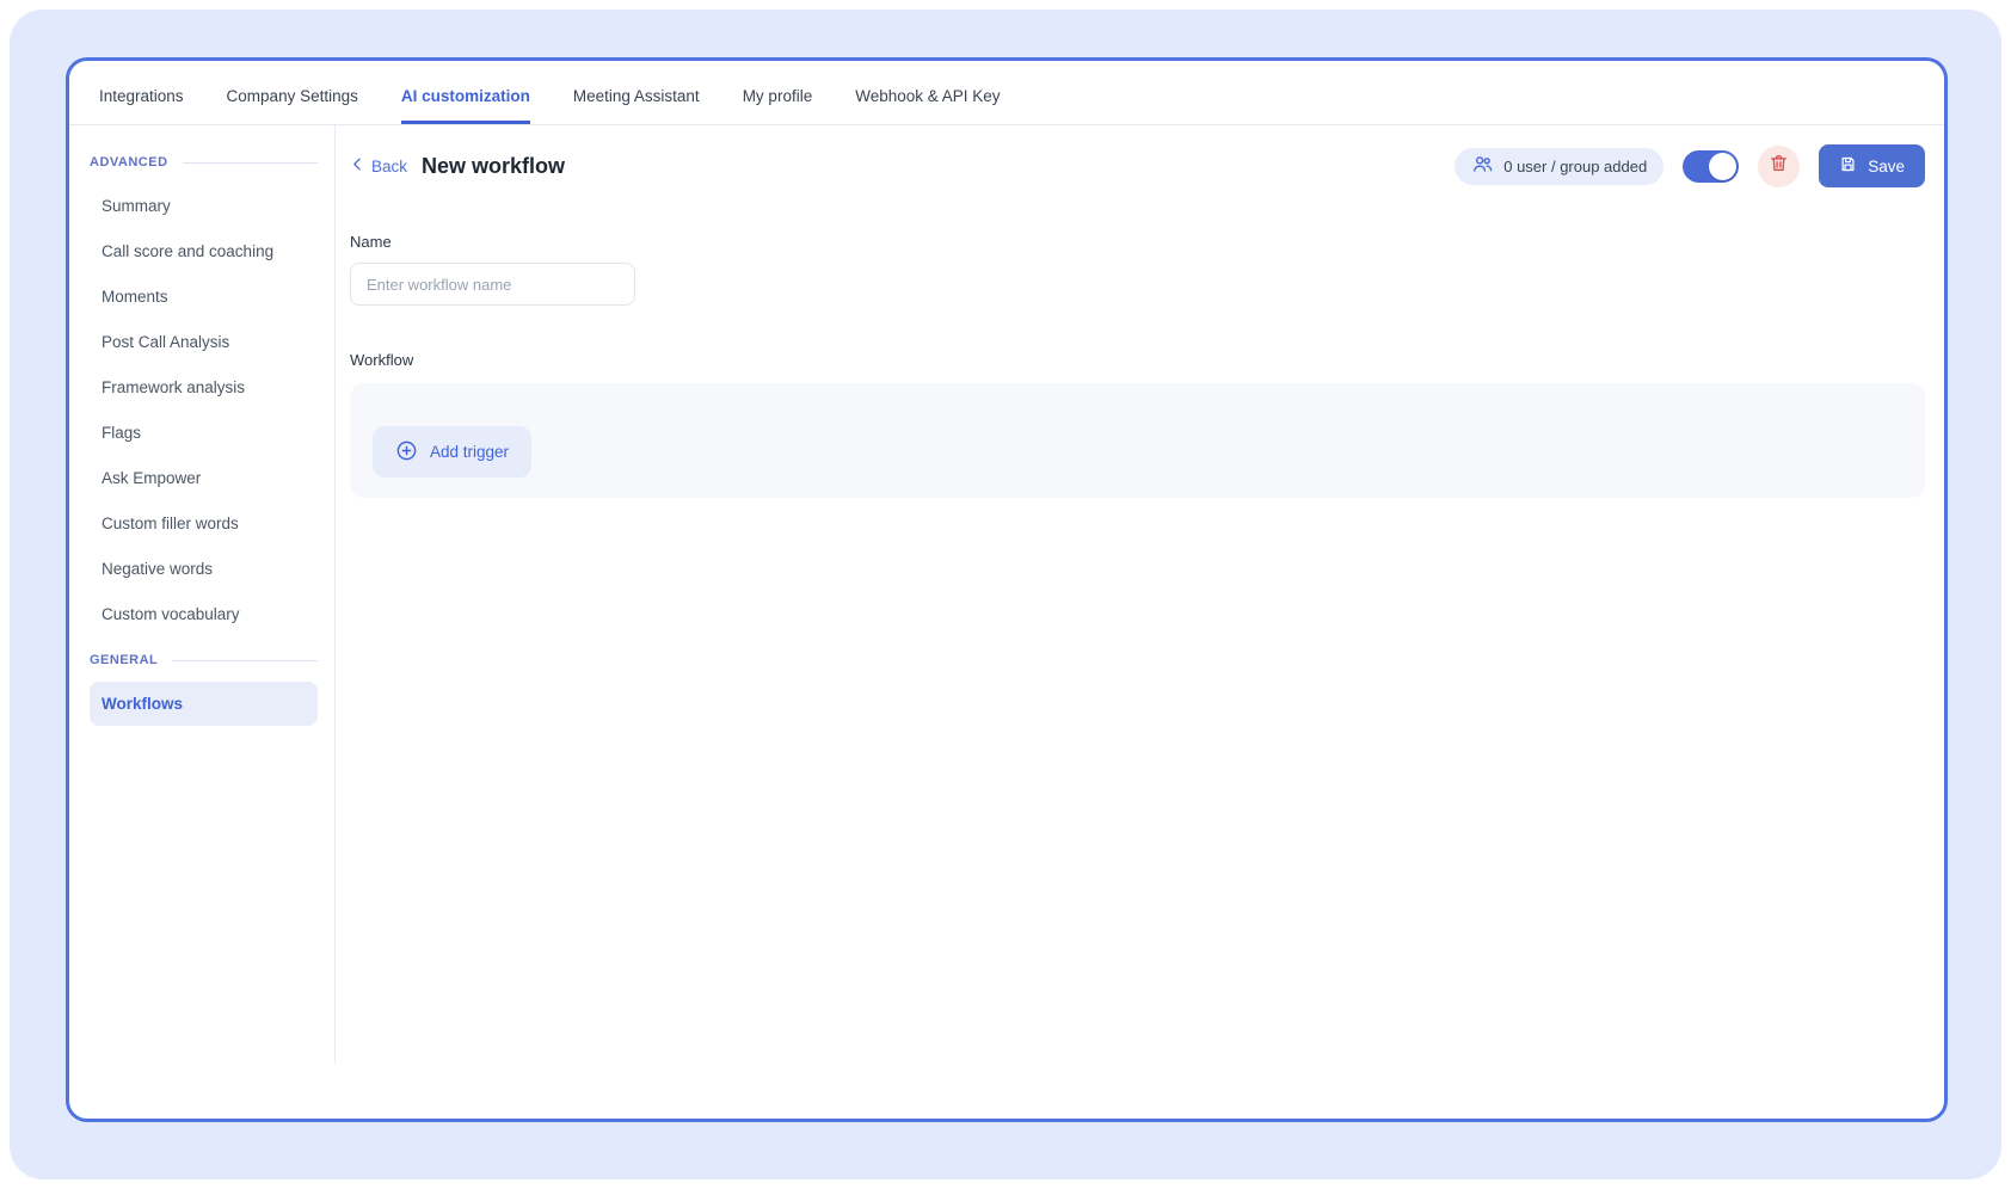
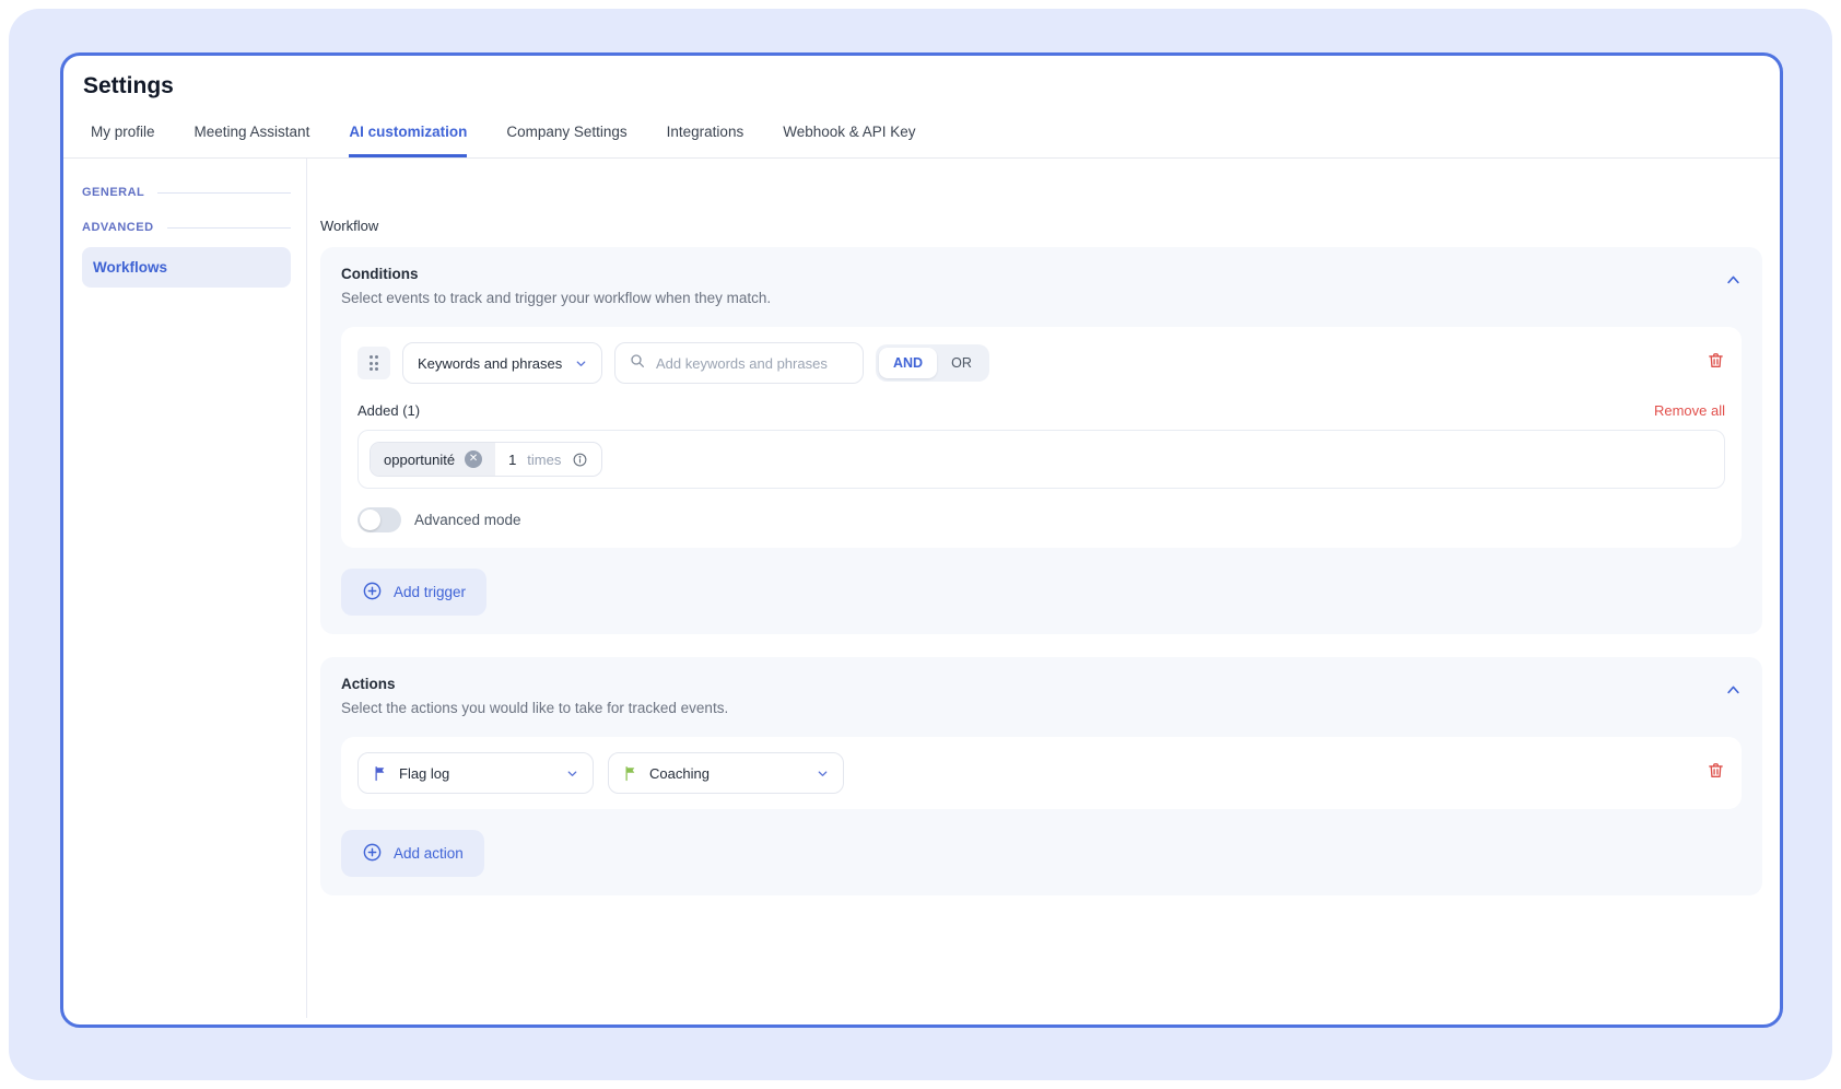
+ Settings
- Integrations
+ My profile
- Company Settings
+ Meeting Assistant
  AI customization
- Meeting Assistant
+ Company Settings
- My profile
+ Integrations
  Webhook & API Key
- ADVANCED
+ GENERAL
- Summary
- Call score and coaching
- Moments
- Post Call Analysis
- Framework analysis
- Flags
- Ask Empower
- Custom filler words
- Negative words
- Custom vocabulary
- GENERAL
+ ADVANCED
  Workflows
- Back
- New workflow
- 0 user / group added
- Save
- Name
- Enter workflow name
  Workflow
+ Conditions
+ Select events to track and trigger your workflow when they match.
+ Keywords and phrases
+ Add keywords and phrases
+ AND
+ OR
+ Added (1)
+ Remove all
+ opportunité
+ ✕
+ 1
+ times
+ Advanced mode
  Add trigger
+ Actions
+ Select the actions you would like to take for tracked events.
+ Flag log
+ Coaching
+ Add action
